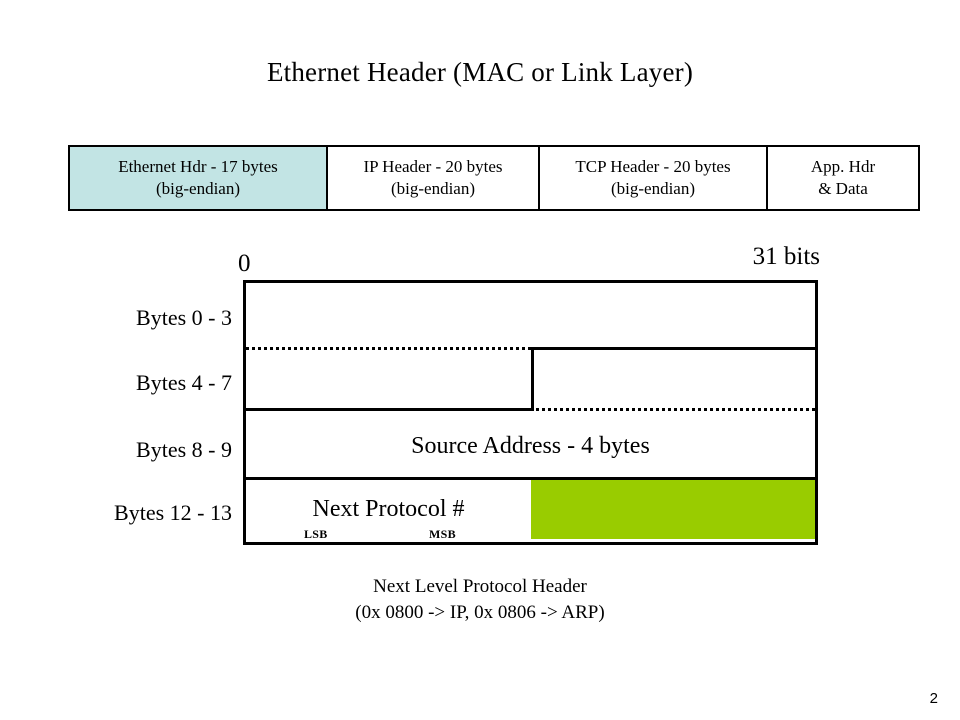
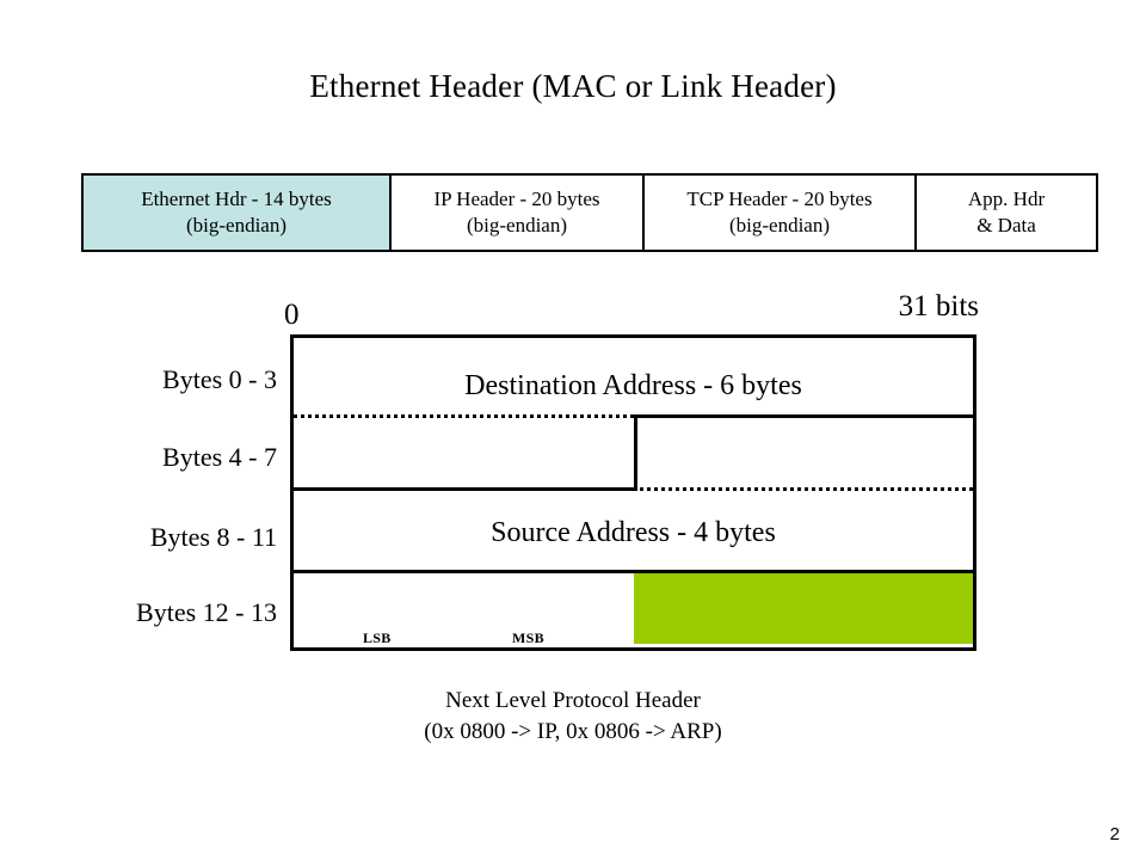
- Ethernet Header (MAC or Link Layer)
+ Ethernet Header (MAC or Link Header)
- Ethernet Hdr - 17 bytes
+ Ethernet Hdr - 14 bytes
  (big-endian)
  IP Header - 20 bytes
  (big-endian)
  TCP Header - 20 bytes
  (big-endian)
  App. Hdr
  & Data
  0
  31 bits
  Bytes 0 - 3
  Bytes 4 - 7
- Bytes 8 - 9
+ Bytes 8 - 11
  Bytes 12 - 13
+ Destination Address - 6 bytes
  Source Address - 4 bytes
- Next Protocol #
  LSB
  MSB
  Next Level Protocol Header
  (0x 0800 -> IP, 0x 0806 -> ARP)
  2
